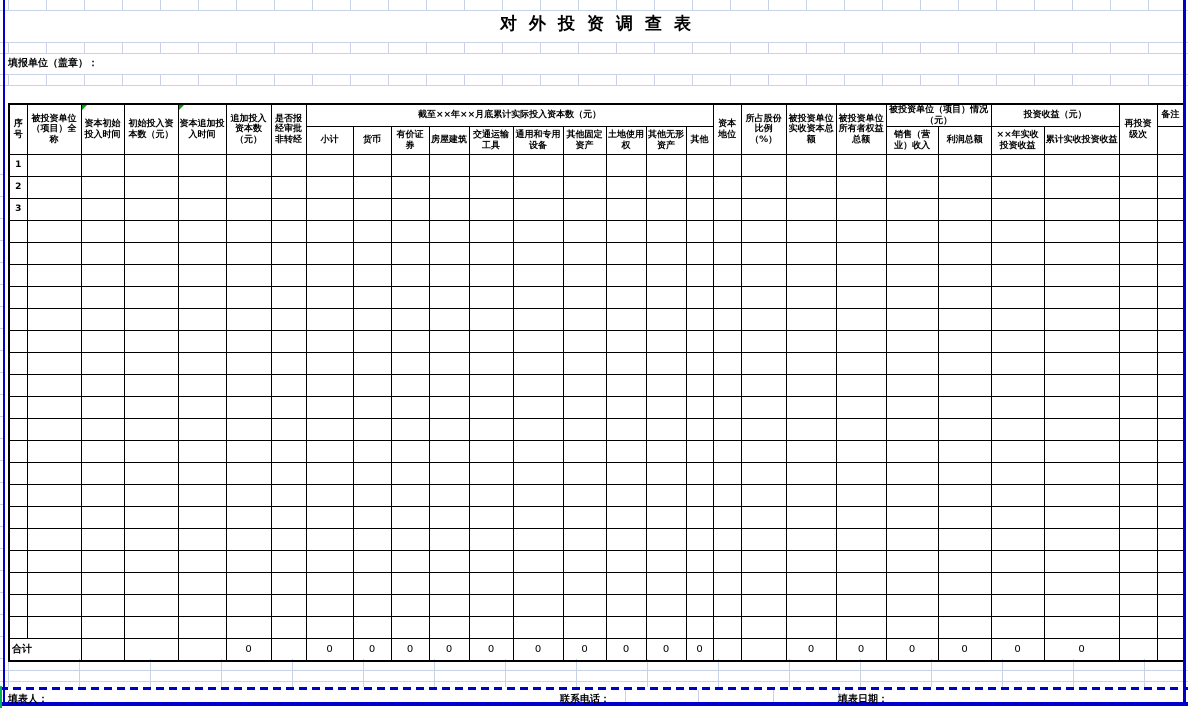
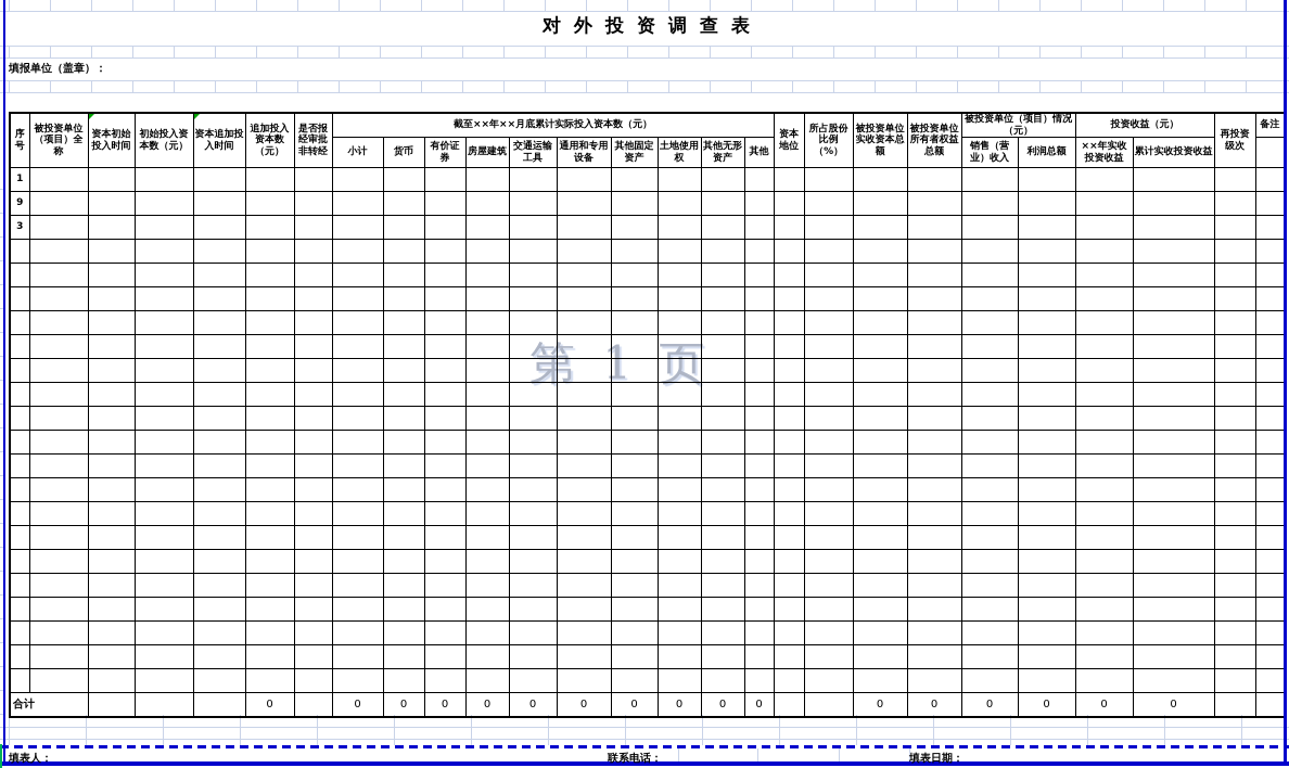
  对外投资调查表
  填报单位（盖章）：
+ 第 1 页
  序号	被投资单位（项目）全称	资本初始 投入时间	初始投入资本数（元）	资本追加投入时间	追加投入资本数（元）	是否报经审批非转经	截至××年××月底累计实际投入资本数（元）	资本地位	所占股份比例（%）	被投资单位实收资本总额	被投资单位所有者权益总额	被投资单位（项目）情况（元）	投资收益（元）	再投资级次	备注
  小计	货币	有价证券	房屋建筑	交通运输工具	通用和专用设备	其他固定资产	土地使用权	其他无形资产	其他	销售（营业）收入	利润总额	××年实收投资收益	累计实收投资收益
  1
- 2
+ 9
  3
  合计				0		0	0	0	0	0	0	0	0	0	0			0	0	0	0	0	0
  填表人：
  联系电话：
  填表日期：
